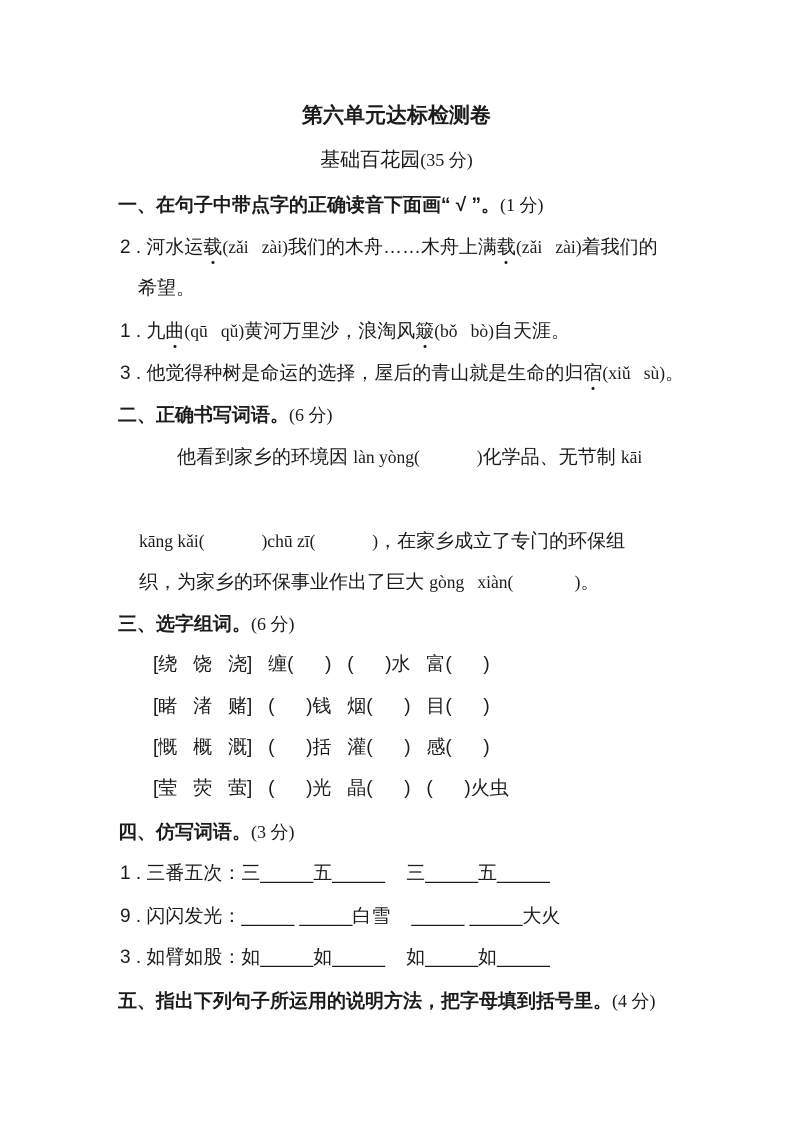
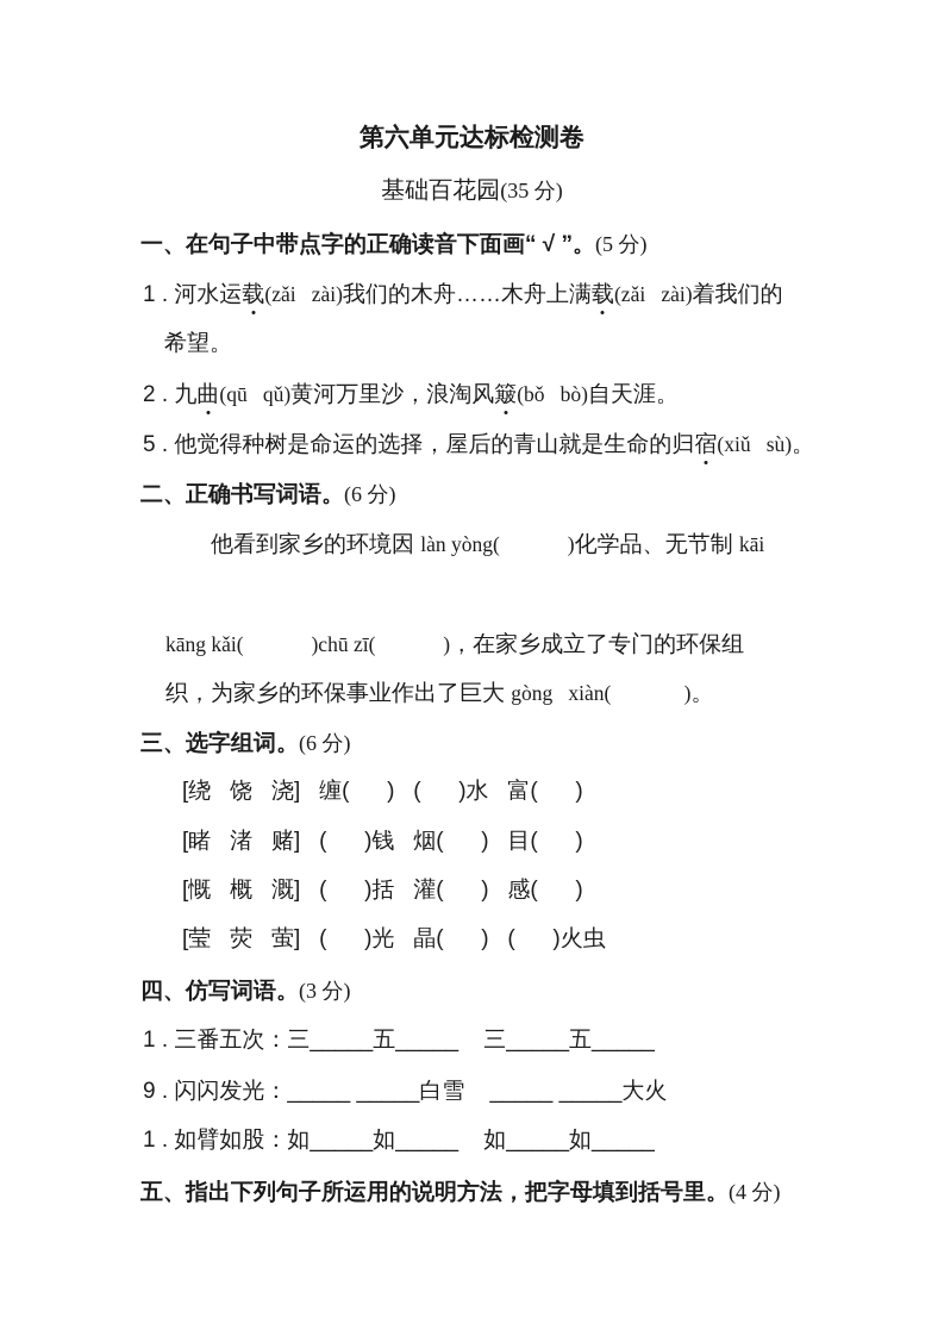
  第六单元达标检测卷
  基础百花园(35 分)
- 一、在句子中带点字的正确读音下面画“ √ ”。(1 分)
+ 一、在句子中带点字的正确读音下面画“ √ ”。(5 分)
- 2 . 河水运载(zǎi zài)我们的木舟……木舟上满载(zǎi zài)着我们的
+ 1 . 河水运载(zǎi zài)我们的木舟……木舟上满载(zǎi zài)着我们的
  希望。
- 1 . 九曲(qū qǔ)黄河万里沙，浪淘风簸(bǒ bò)自天涯。
+ 2 . 九曲(qū qǔ)黄河万里沙，浪淘风簸(bǒ bò)自天涯。
- 3 . 他觉得种树是命运的选择，屋后的青山就是生命的归宿(xiǔ sù)。
+ 5 . 他觉得种树是命运的选择，屋后的青山就是生命的归宿(xiǔ sù)。
  二、正确书写词语。(6 分)
  他看到家乡的环境因 làn yòng( )化学品、无节制 kāi
  kāng kǎi( )chū zī( )，在家乡成立了专门的环保组
  织，为家乡的环保事业作出了巨大 gòng xiàn( )。
  三、选字组词。(6 分)
  [绕 饶 浇] 缠( ) ( )水 富( )
  [睹 渚 赌] ( )钱 烟( ) 目( )
  [慨 概 溉] ( )括 灌( ) 感( )
  [莹 荧 萤] ( )光 晶( ) ( )火虫
  四、仿写词语。(3 分)
  1 . 三番五次：三_____五_____ 三_____五_____
  9 . 闪闪发光：_____ _____白雪 _____ _____大火
- 3 . 如臂如股：如_____如_____ 如_____如_____
+ 1 . 如臂如股：如_____如_____ 如_____如_____
  五、指出下列句子所运用的说明方法，把字母填到括号里。(4 分)
